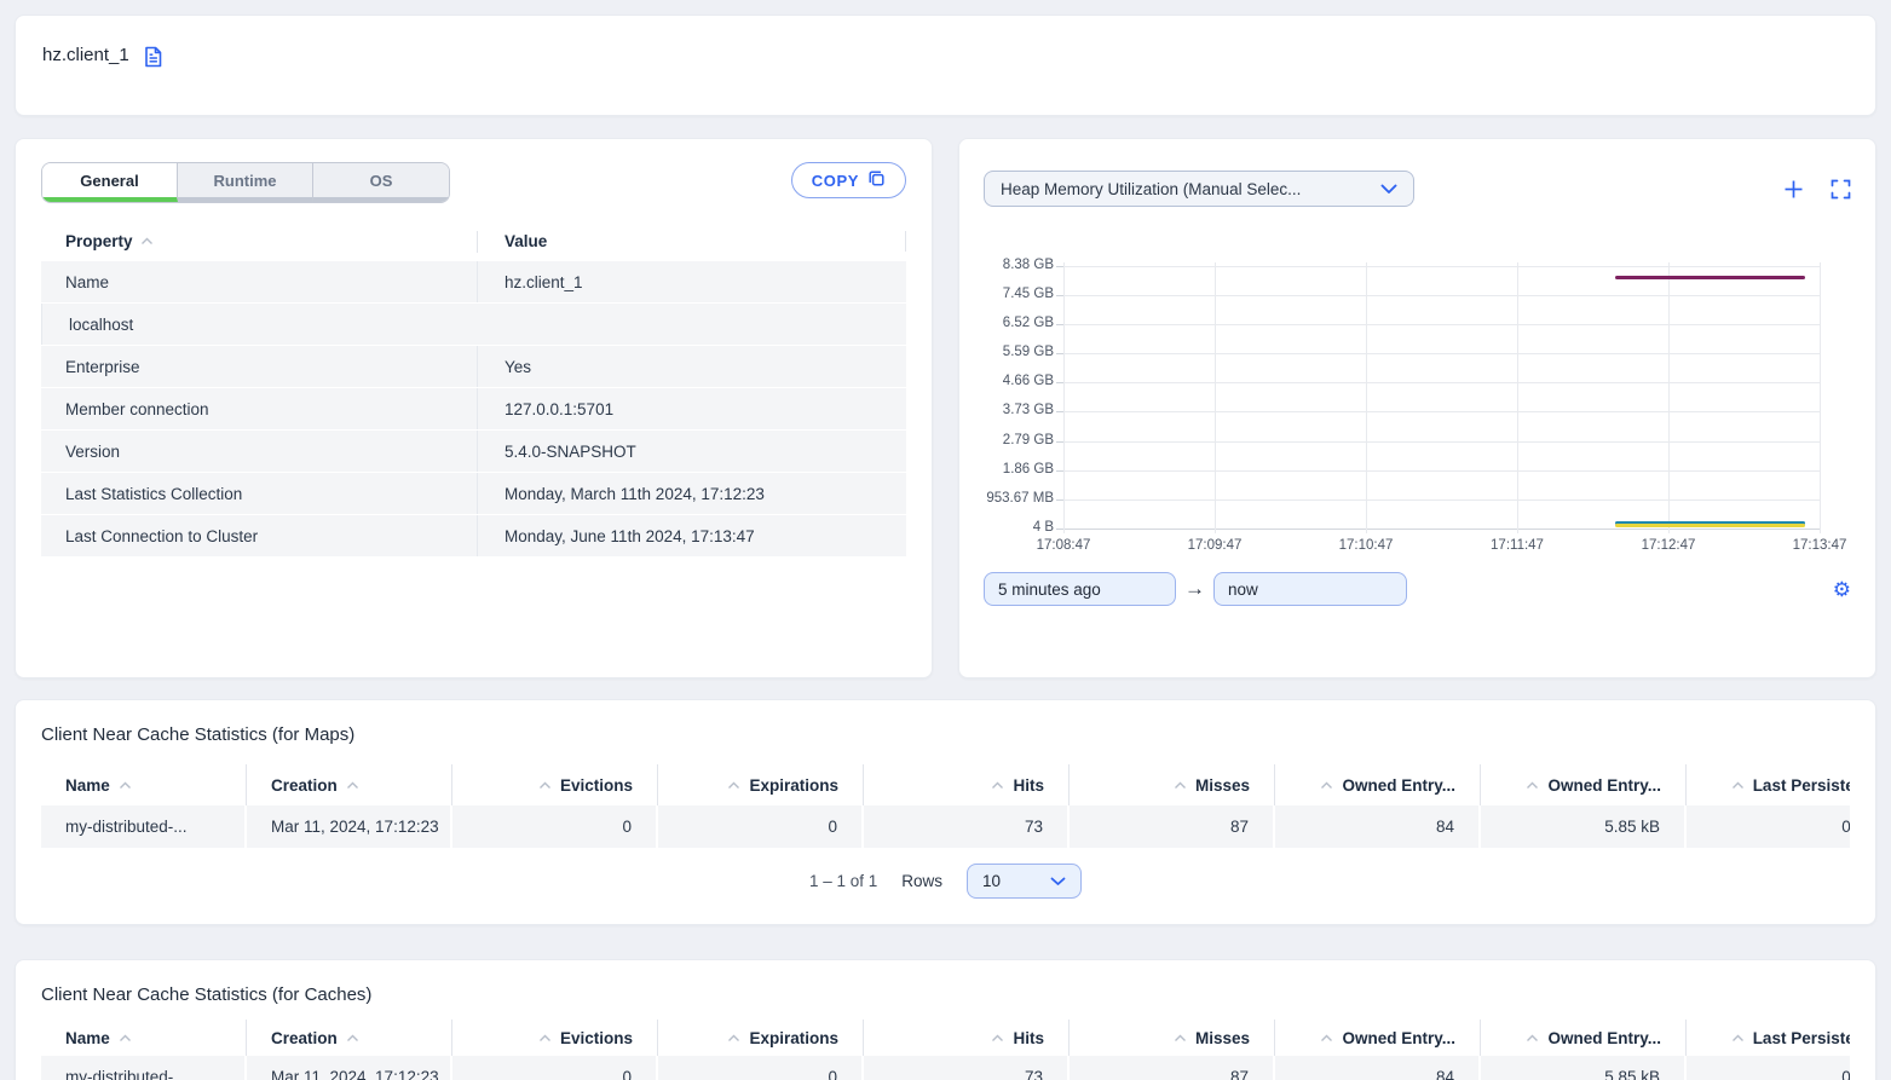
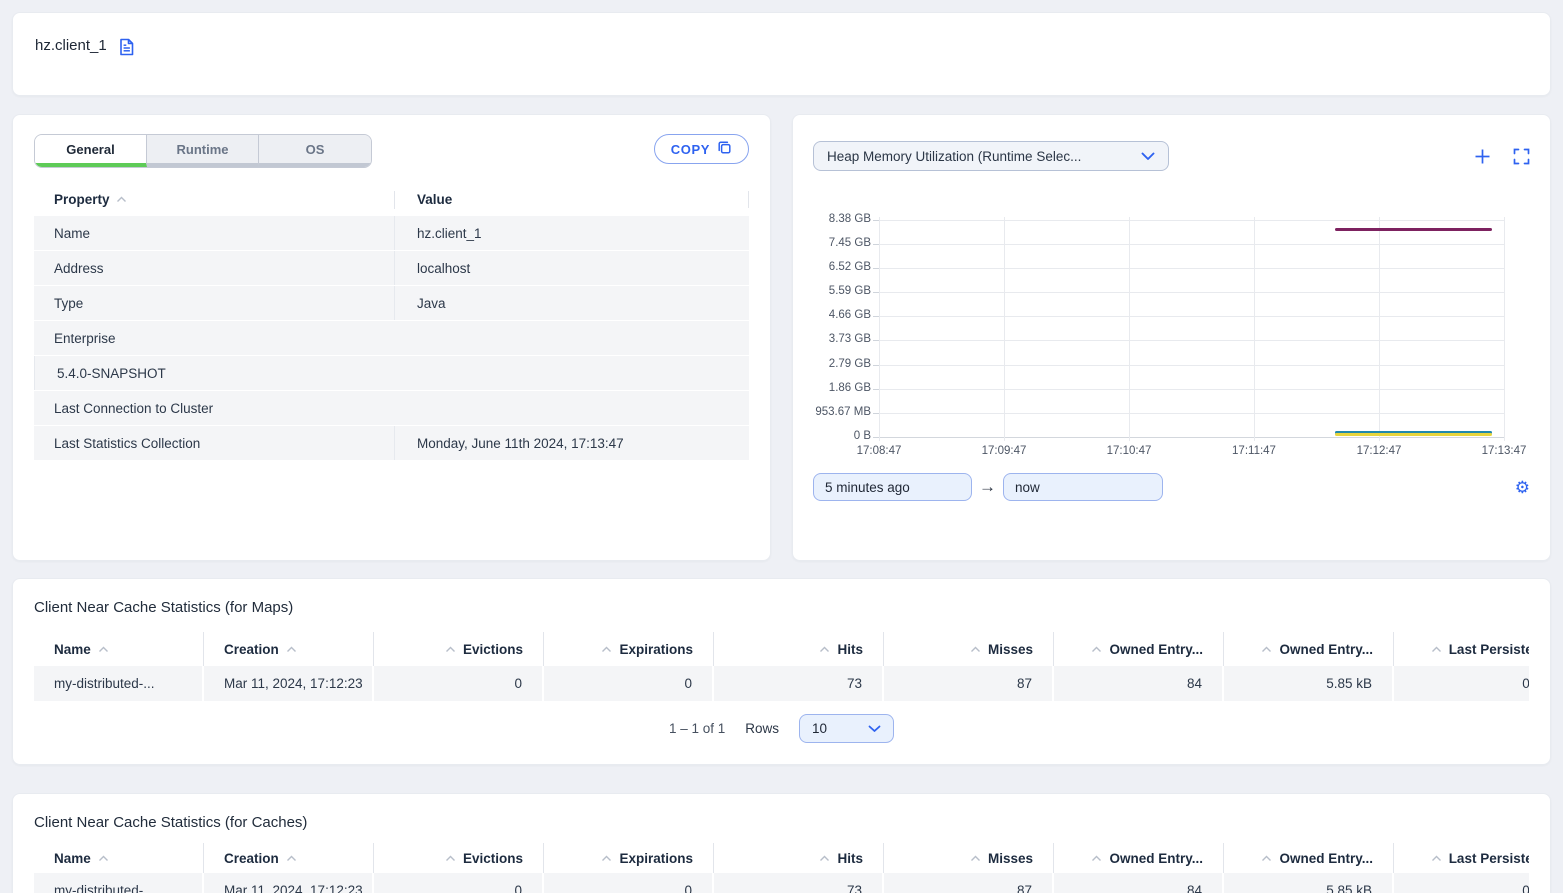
  hz.client_1
  General
  Runtime
  OS
  COPY
  Property
  Value
  Name
  hz.client_1
+ Address
  localhost
+ Type
+ Java
  Enterprise
- Yes
- Member connection
- 127.0.0.1:5701
- Version
  5.4.0-SNAPSHOT
- Last Statistics Collection
+ Last Connection to Cluster
- Monday, March 11th 2024, 17:12:23
- Last Connection to Cluster
+ Last Statistics Collection
  Monday, June 11th 2024, 17:13:47
- Heap Memory Utilization (Manual Selec...
+ Heap Memory Utilization (Runtime Selec...
  8.38 GB
  7.45 GB
  6.52 GB
  5.59 GB
  4.66 GB
  3.73 GB
  2.79 GB
  1.86 GB
  953.67 MB
- 4 B
+ 0 B
  17:08:47
  17:09:47
  17:10:47
  17:11:47
  17:12:47
  17:13:47
  5 minutes ago
  →
  now
  ⚙
  Client Near Cache Statistics (for Maps)
  Name
  Creation
  Evictions
  Expirations
  Hits
  Misses
  Owned Entry...
  Owned Entry...
  Last Persiste
  my-distributed-...
  Mar 11, 2024, 17:12:23
  0
  0
  73
  87
  84
  5.85 kB
  1 – 1 of 1
  Rows
  10
  Client Near Cache Statistics (for Caches)
  Name
  Creation
  Evictions
  Expirations
  Hits
  Misses
  Owned Entry...
  Owned Entry...
  Last Persiste
  my-distributed-...
  Mar 11, 2024, 17:12:23
  0
  0
  73
  87
  84
  5.85 kB
